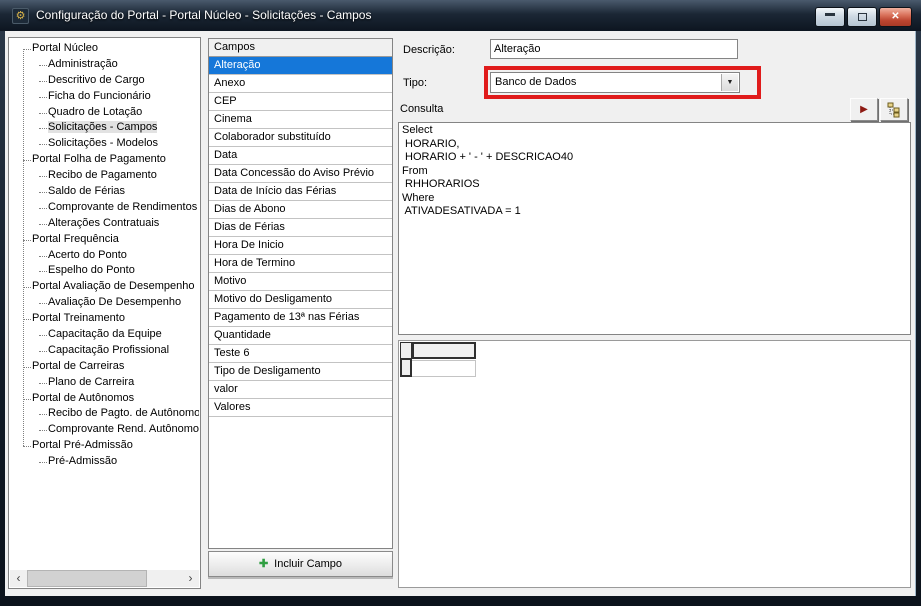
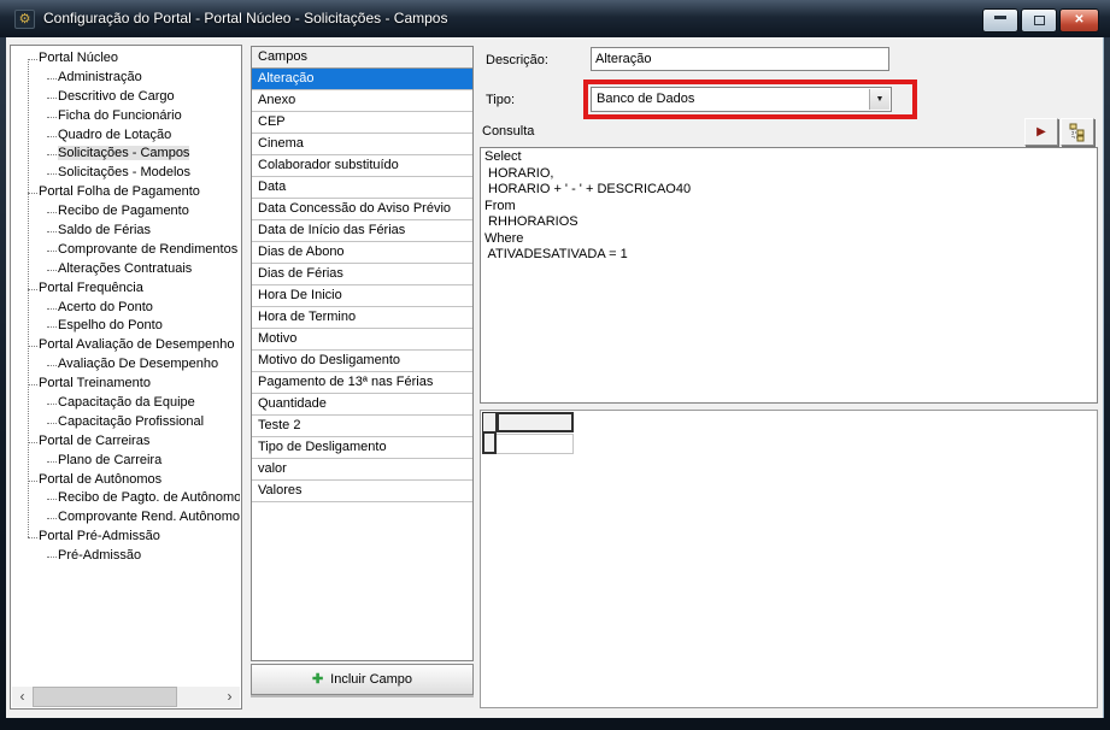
  ⚙
  Configuração do Portal - Portal Núcleo - Solicitações - Campos
  ✕
  Portal Núcleo
  Administração
  Descritivo de Cargo
  Ficha do Funcionário
  Quadro de Lotação
  Solicitações - Campos
  Solicitações - Modelos
  Portal Folha de Pagamento
  Recibo de Pagamento
  Saldo de Férias
  Comprovante de Rendimentos
  Alterações Contratuais
  Portal Frequência
  Acerto do Ponto
  Espelho do Ponto
  Portal Avaliação de Desempenho
  Avaliação De Desempenho
  Portal Treinamento
  Capacitação da Equipe
  Capacitação Profissional
  Portal de Carreiras
  Plano de Carreira
  Portal de Autônomos
  Recibo de Pagto. de Autônomo
  Comprovante Rend. Autônomo
  Portal Pré-Admissão
  Pré-Admissão
  ‹
  ›
  Campos
  Alteração
  Anexo
  CEP
  Cinema
  Colaborador substituído
  Data
  Data Concessão do Aviso Prévio
  Data de Início das Férias
  Dias de Abono
  Dias de Férias
  Hora De Inicio
  Hora de Termino
  Motivo
  Motivo do Desligamento
  Pagamento de 13ª nas Férias
  Quantidade
- Teste 6
+ Teste 2
  Tipo de Desligamento
  valor
  Valores
  ✚ Incluir Campo
  Descrição:
  Alteração
  Tipo:
  Banco de Dados
  Consulta
  ▶
  Select
  HORARIO,
  HORARIO + ' - ' + DESCRICAO40
  From
  RHHORARIOS
  Where
  ATIVADESATIVADA = 1
